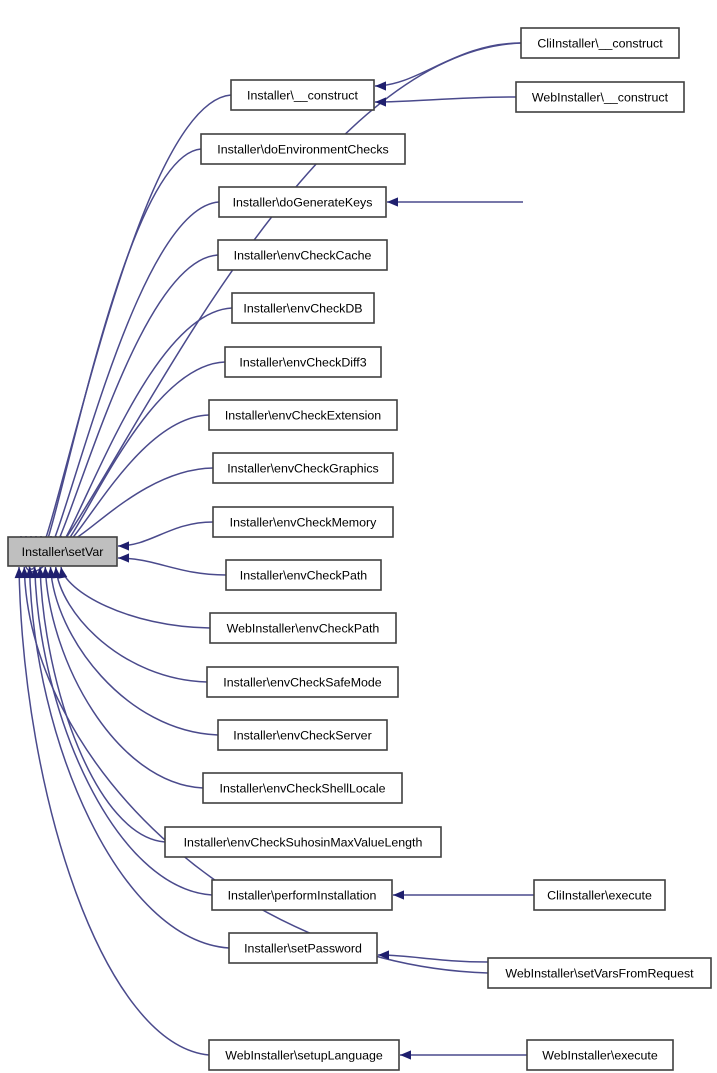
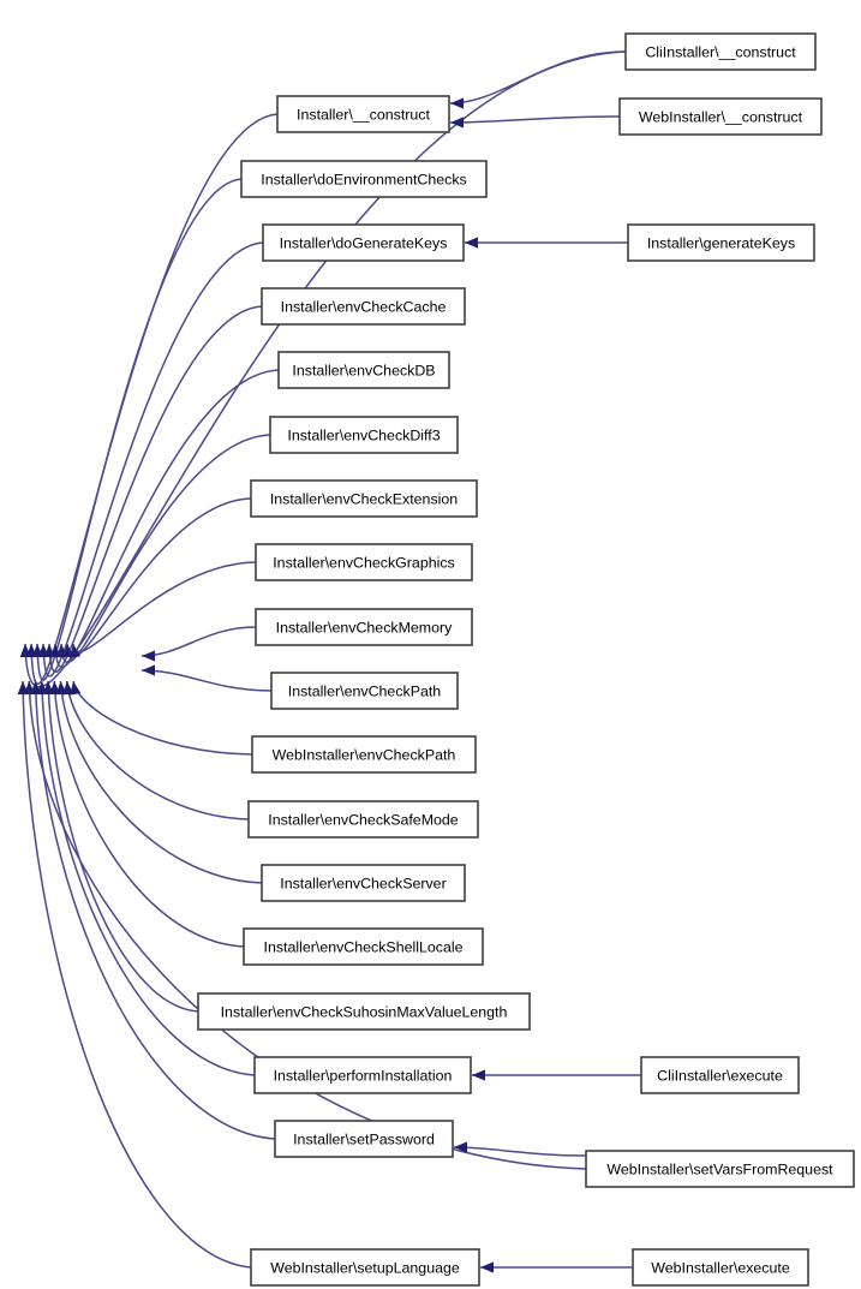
- Installer\setVar
  CliInstaller\__construct
  Installer\__construct
  WebInstaller\__construct
  Installer\doEnvironmentChecks
  Installer\doGenerateKeys
+ Installer\generateKeys
  Installer\envCheckCache
  Installer\envCheckDB
  Installer\envCheckDiff3
  Installer\envCheckExtension
  Installer\envCheckGraphics
  Installer\envCheckMemory
  Installer\envCheckPath
  WebInstaller\envCheckPath
  Installer\envCheckSafeMode
  Installer\envCheckServer
  Installer\envCheckShellLocale
  Installer\envCheckSuhosinMaxValueLength
  Installer\performInstallation
  CliInstaller\execute
  Installer\setPassword
  WebInstaller\setVarsFromRequest
  WebInstaller\setupLanguage
  WebInstaller\execute
